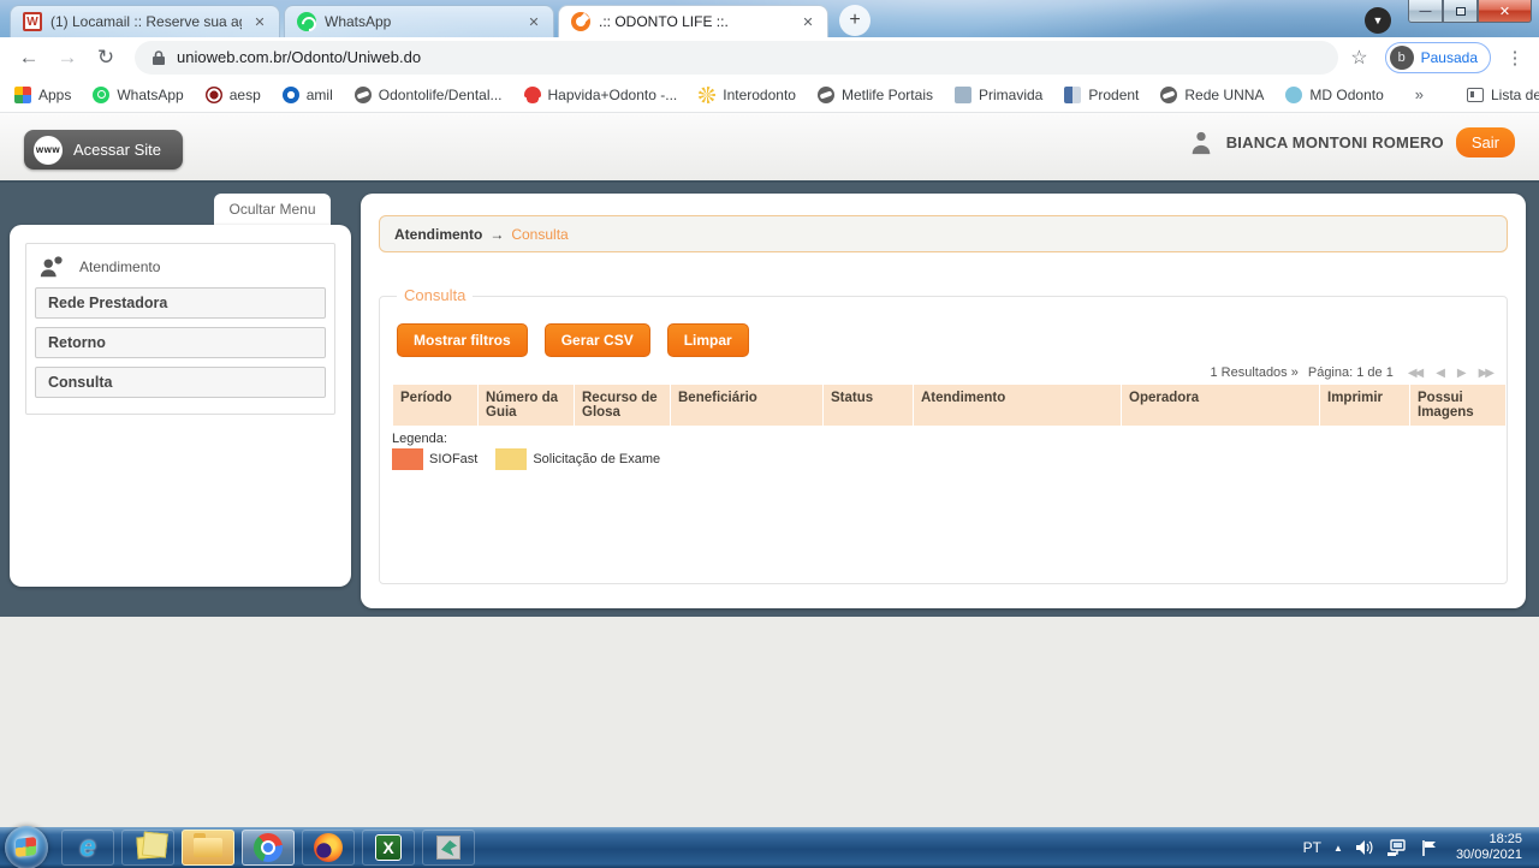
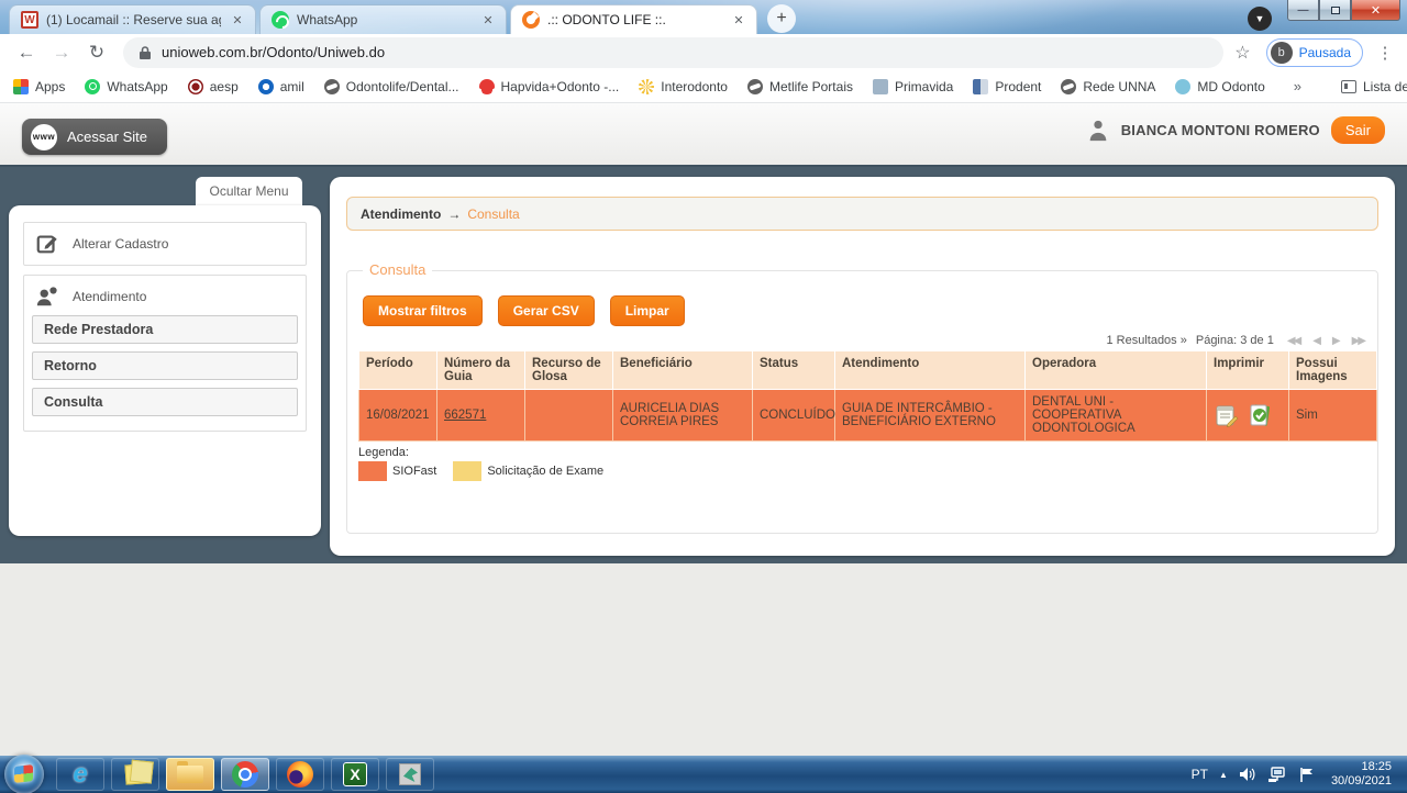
  W
  (1) Locamail :: Reserve sua a
  ✕
  WhatsApp
  ✕
  .:: ODONTO LIFE ::.
  ✕
  +
  ▼
  —
  ✕
  ←
  →
  ↻
  unioweb.com.br/Odonto/Uniweb.do
  ☆
  b
  Pausada
  ⋮
  Apps
  WhatsApp
  aesp
  amil
  Odontolife/Dental...
  Hapvida+Odonto -...
  Interodonto
  Metlife Portais
  Primavida
  Prodent
  Rede UNNA
  MD Odonto
  »
  www
  Acessar Site
  BIANCA MONTONI ROMERO
  Sair
  Ocultar Menu
+ Alterar Cadastro
  Atendimento
  Rede Prestadora
  Retorno
  Consulta
  Atendimento
  →
  Consulta
  Consulta
  Mostrar filtros
  Gerar CSV
  Limpar
  1 Resultados »
- Página: 1 de 1
+ Página: 3 de 1
  ◀◀
  ◀
  ▶
  ▶▶
  Período	Número da Guia	Recurso de Glosa	Beneficiário	Status	Atendimento	Operadora	Imprimir	Possui Imagens
+ 16/08/2021	662571		AURICELIA DIAS CORREIA PIRES	CONCLUÍDO	GUIA DE INTERCÂMBIO - BENEFICIÁRIO EXTERNO	DENTAL UNI - COOPERATIVA ODONTOLOGICA		Sim
  Legenda:
  SIOFast
  Solicitação de Exame
  e
  X
  PT
  ▲
  18:25
  30/09/2021
